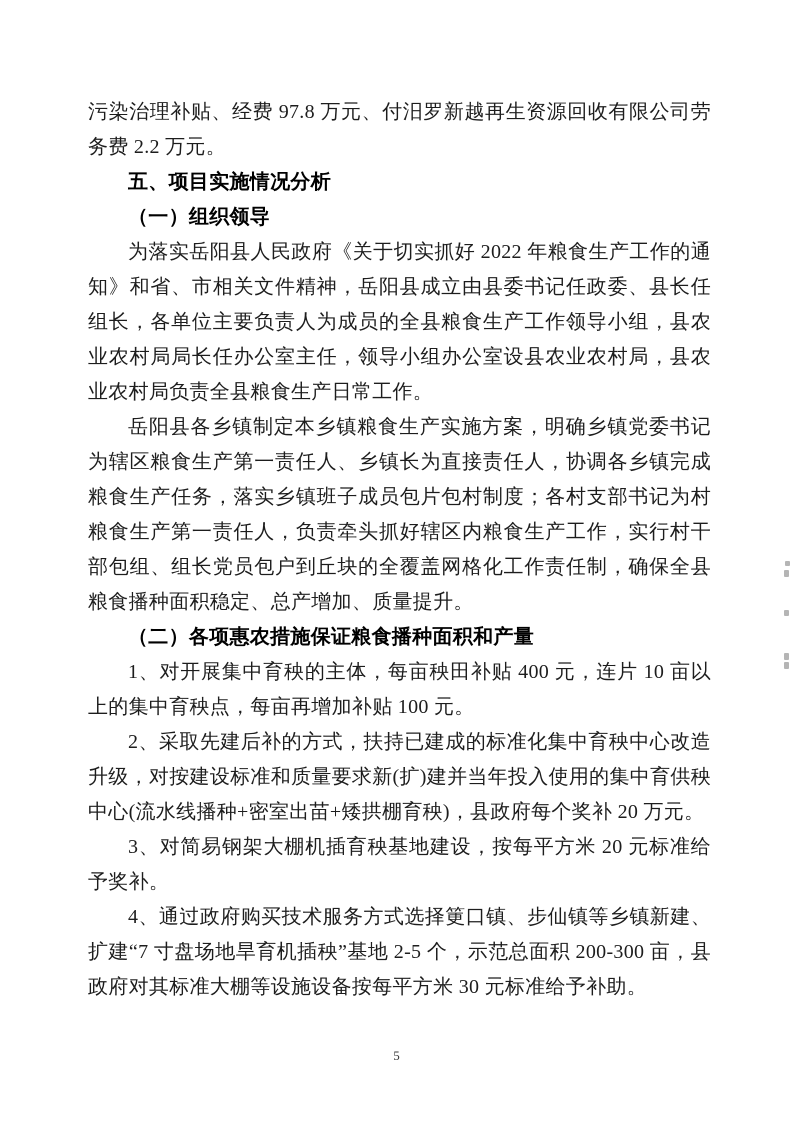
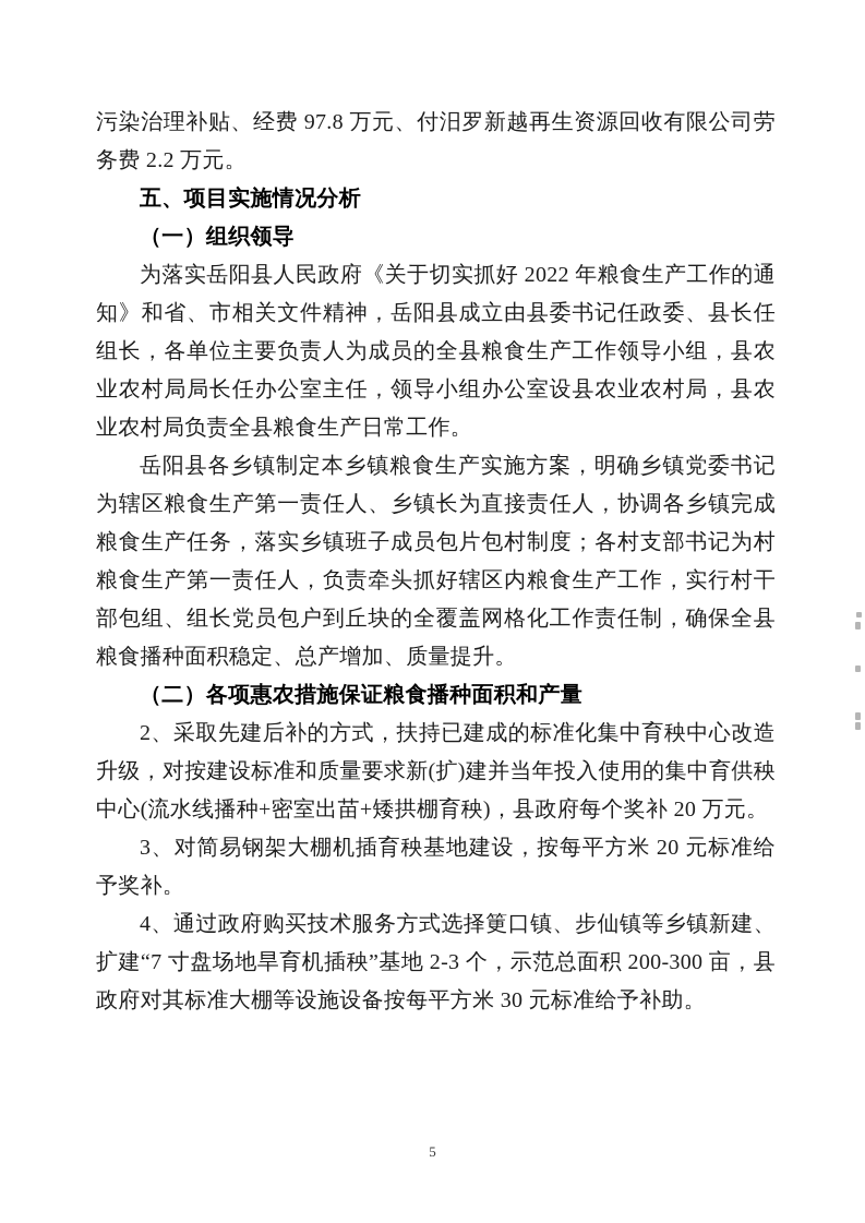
  污染治理补贴、经费 97.8 万元、付汨罗新越再生资源回收有限公司劳务费 2.2 万元。
  五、项目实施情况分析
  （一）组织领导
  为落实岳阳县人民政府《关于切实抓好 2022 年粮食生产工作的通知》和省、市相关文件精神，岳阳县成立由县委书记任政委、县长任组长，各单位主要负责人为成员的全县粮食生产工作领导小组，县农业农村局局长任办公室主任，领导小组办公室设县农业农村局，县农业农村局负责全县粮食生产日常工作。
  岳阳县各乡镇制定本乡镇粮食生产实施方案，明确乡镇党委书记为辖区粮食生产第一责任人、乡镇长为直接责任人，协调各乡镇完成粮食生产任务，落实乡镇班子成员包片包村制度；各村支部书记为村粮食生产第一责任人，负责牵头抓好辖区内粮食生产工作，实行村干部包组、组长党员包户到丘块的全覆盖网格化工作责任制，确保全县粮食播种面积稳定、总产增加、质量提升。
  （二）各项惠农措施保证粮食播种面积和产量
- 1、对开展集中育秧的主体，每亩秧田补贴 400 元，连片 10 亩以上的集中育秧点，每亩再增加补贴 100 元。
  2、采取先建后补的方式，扶持已建成的标准化集中育秧中心改造升级，对按建设标准和质量要求新(扩)建并当年投入使用的集中育供秧中心(流水线播种+密室出苗+矮拱棚育秧)，县政府每个奖补 20 万元。
  3、对简易钢架大棚机插育秧基地建设，按每平方米 20 元标准给予奖补。
- 4、通过政府购买技术服务方式选择筻口镇、步仙镇等乡镇新建、扩建“7 寸盘场地旱育机插秧”基地 2-5 个，示范总面积 200-300 亩，县政府对其标准大棚等设施设备按每平方米 30 元标准给予补助。
+ 4、通过政府购买技术服务方式选择筻口镇、步仙镇等乡镇新建、扩建“7 寸盘场地旱育机插秧”基地 2-3 个，示范总面积 200-300 亩，县政府对其标准大棚等设施设备按每平方米 30 元标准给予补助。
  5
